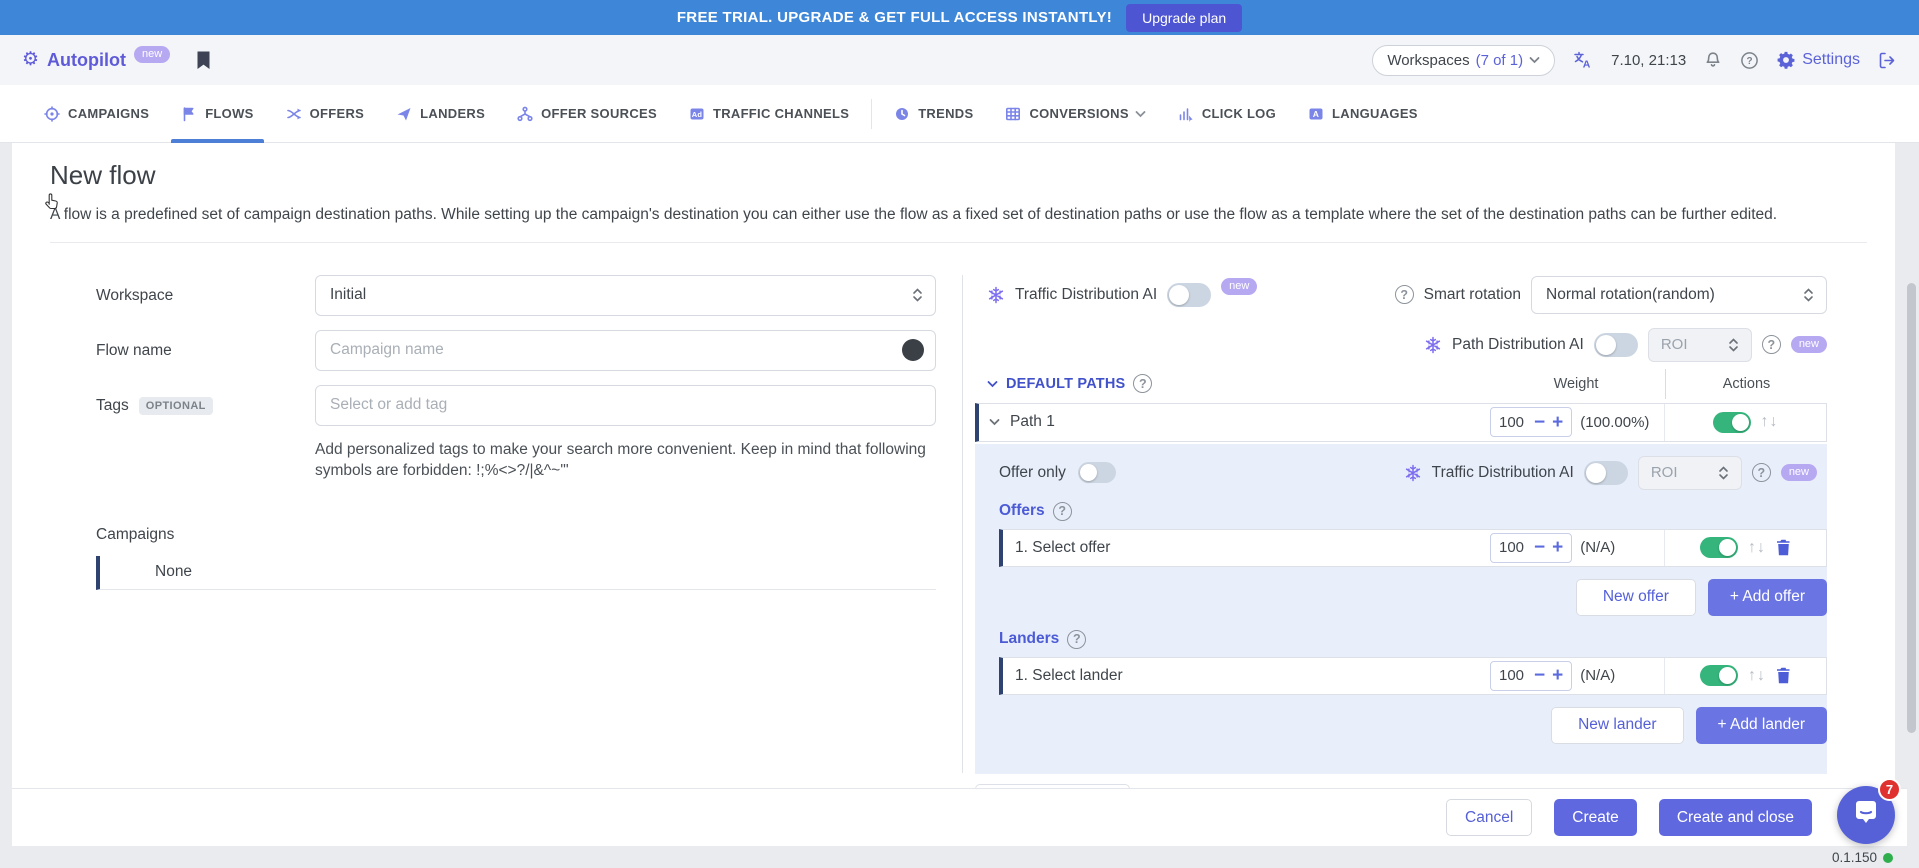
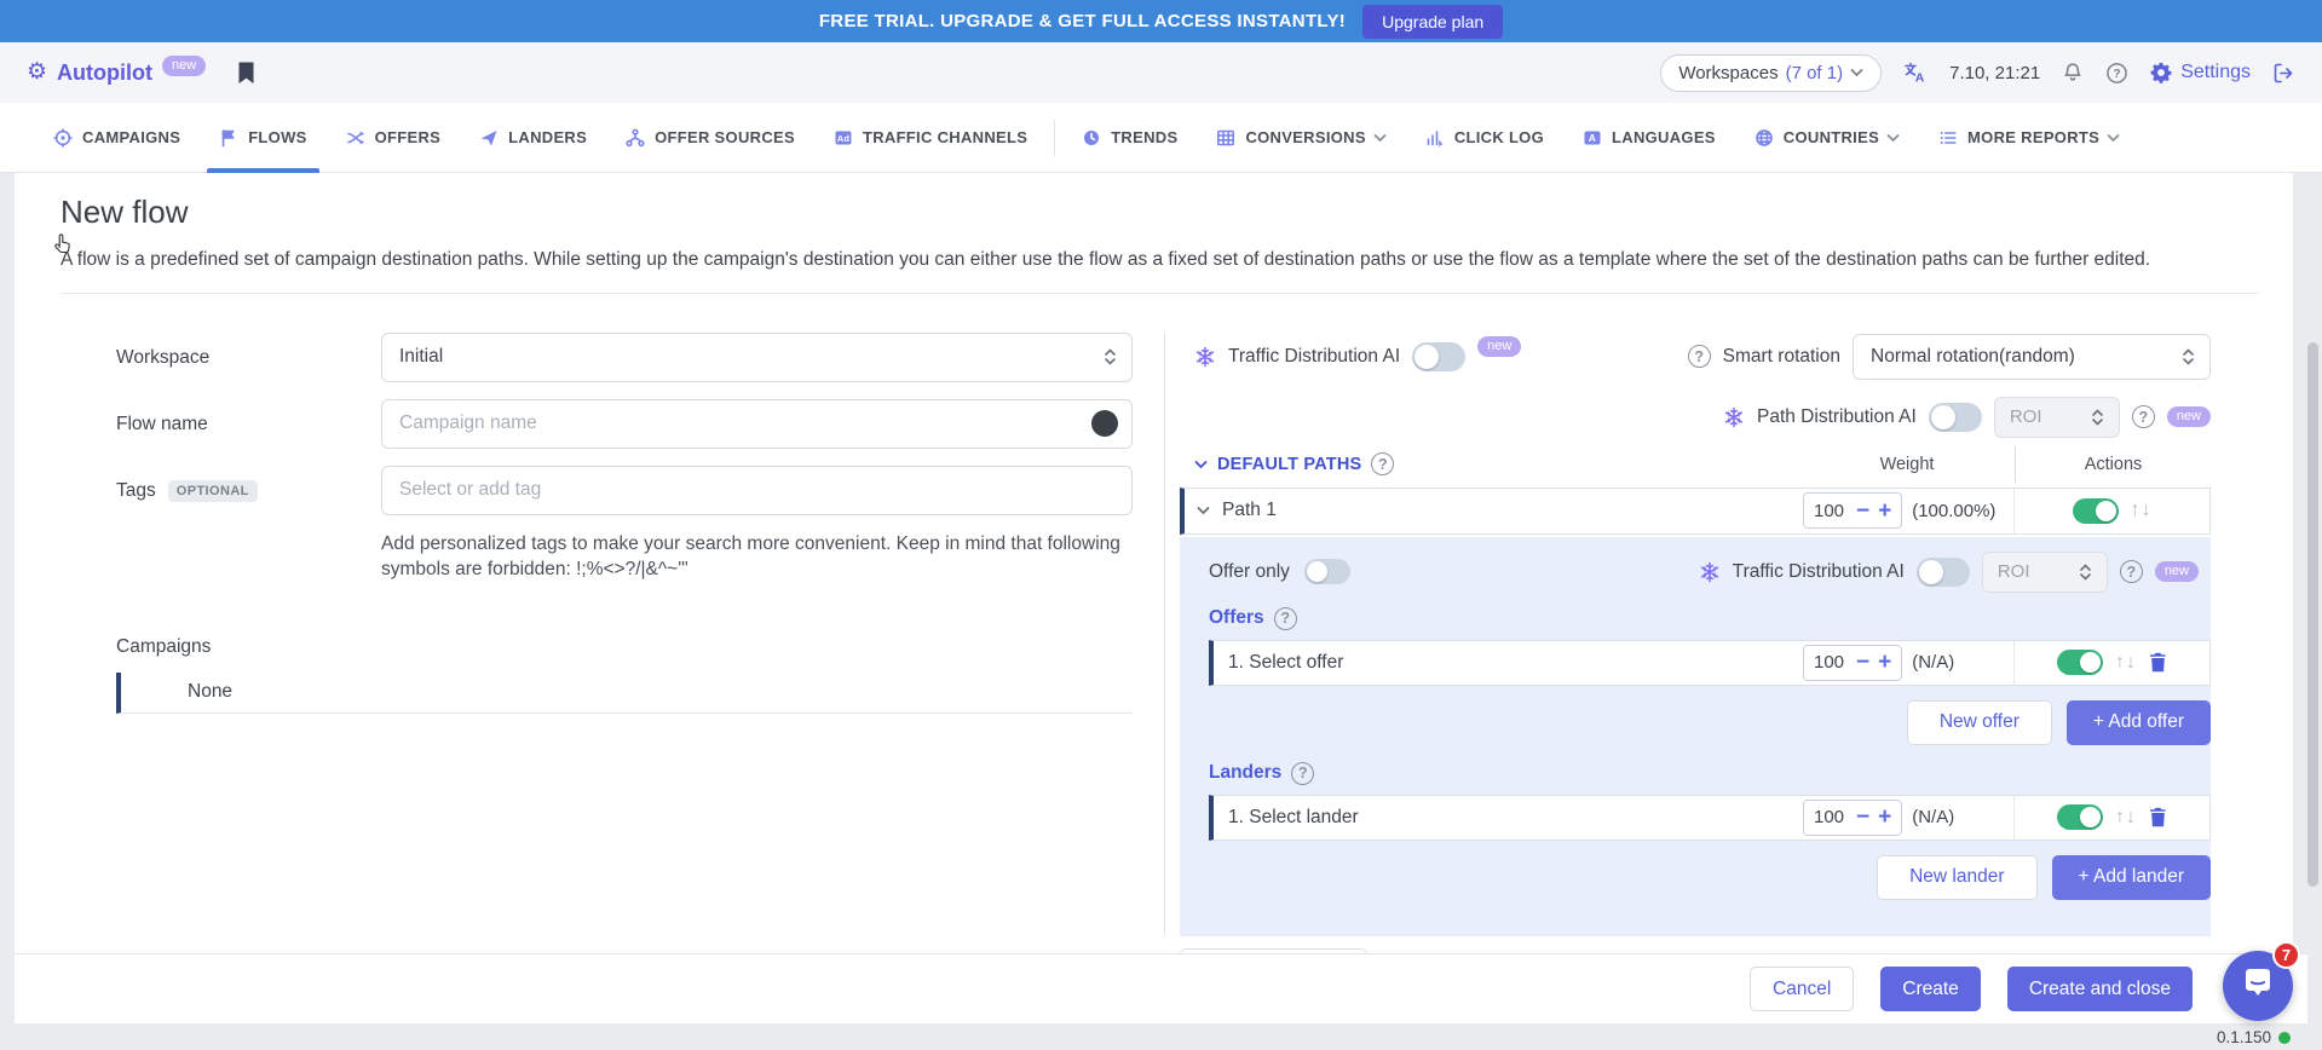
  FREE TRIAL. UPGRADE & GET FULL ACCESS INSTANTLY!
  Upgrade plan
  ⚙
  Autopilot
  new
  Workspaces
  (7 of 1)
  A
- 7.10, 21:13
+ 7.10, 21:21
  ?
  Settings
  CAMPAIGNS
  FLOWS
  OFFERS
  LANDERS
  OFFER SOURCES
  Ad
  TRAFFIC CHANNELS
  TRENDS
  CONVERSIONS
  CLICK LOG
  A
  LANGUAGES
+ COUNTRIES
+ MORE REPORTS
  New flow
  A flow is a predefined set of campaign destination paths. While setting up the campaign's destination you can either use the flow as a fixed set of destination paths or use the flow as a template where the set of the destination paths can be further edited.
  Workspace
  Initial
  Flow name
  Campaign name
  Tags
  OPTIONAL
  Select or add tag
  Add personalized tags to make your search more convenient. Keep in mind that following symbols are forbidden: !;%<>?/|&^~'"
  Campaigns
  None
  Traffic Distribution AI
  new
  ?
  Smart rotation
  Normal rotation(random)
  Path Distribution AI
  ROI
  ?
  new
  DEFAULT PATHS
  ?
  Weight
  Actions
  Path 1
  100
  −
  +
  (100.00%)
  ↑↓
  Offer only
  Traffic Distribution AI
  ROI
  ?
  new
  Offers
  ?
  1. Select offer
  100
  −
  +
  (N/A)
  ↑↓
  New offer
  + Add offer
  Landers
  ?
  1. Select lander
  100
  −
  +
  (N/A)
  ↑↓
  New lander
  + Add lander
  Cancel
  Create
  Create and close
  7
  0.1.150
